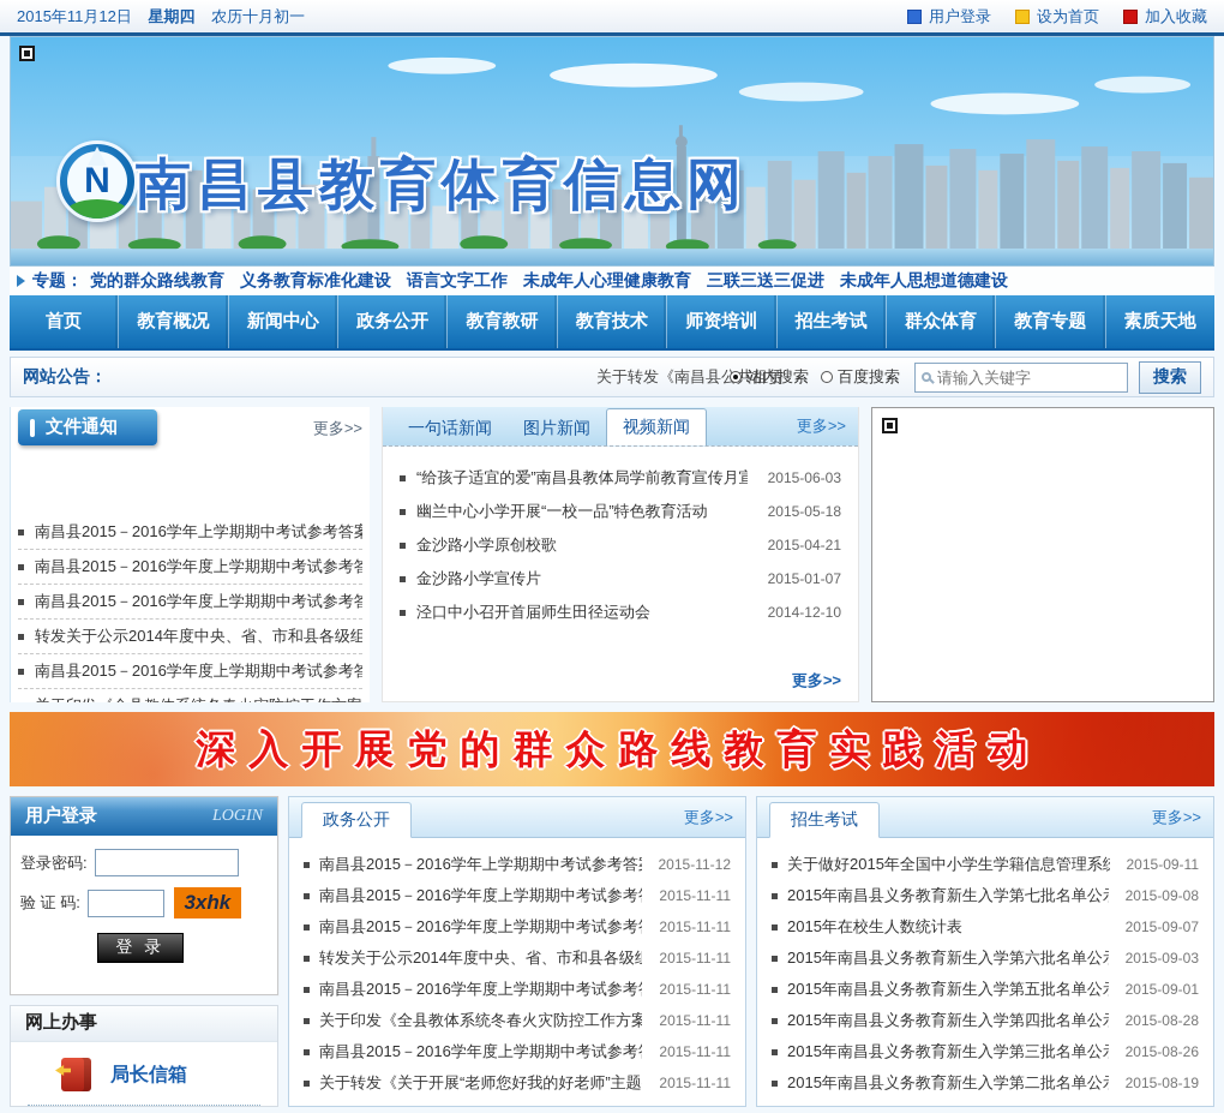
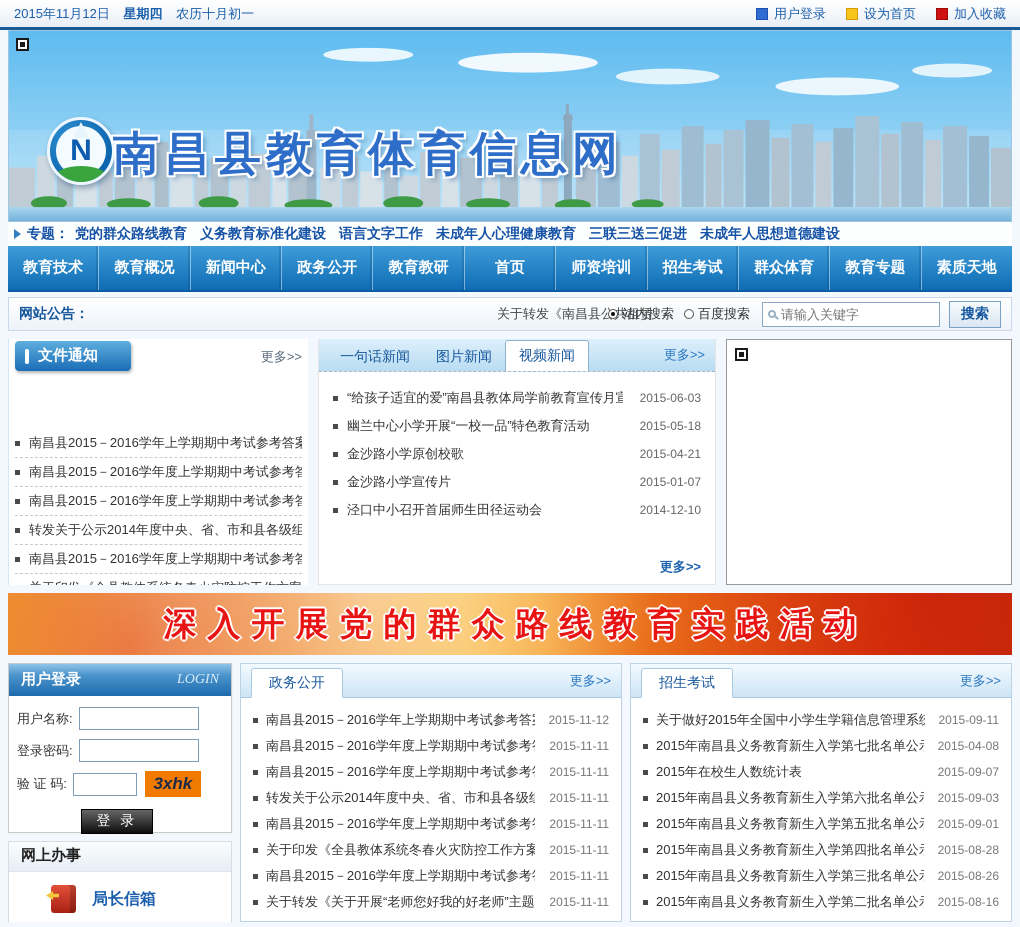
  2015年11月12日 星期四 农历十月初一
  用户登录
  设为首页
  加入收藏
  N
  南昌县教育体育信息网
  专题：
  党的群众路线教育 义务教育标准化建设 语言文字工作 未成年人心理健康教育 三联三送三促进 未成年人思想道德建设
- 首页
+ 教育技术
  教育概况
  新闻中心
  政务公开
  教育教研
- 教育技术
+ 首页
  师资培训
  招生考试
  群众体育
  教育专题
  素质天地
  网站公告：
  关于转发《南昌县共租赁
  站内搜索
  百度搜索
  请输入关键字
  搜索
  文件通知
  更多>>
  南昌县2015－2016学年上学期期中考试参考答案
  南昌县2015－2016学年度上学期期中考试参考答
  南昌县2015－2016学年度上学期期中考试参考答
  转发关于公示2014年度中央、省、市和县各级组
  南昌县2015－2016学年度上学期期中考试参考答
  一句话新闻
  图片新闻
  视频新闻
  更多>>
  “给孩子适宜的爱”南昌县教体局学前教育宣传月宣
  2015-06-03
  幽兰中心小学开展“一校一品”特色教育活动
  2015-05-18
  金沙路小学原创校歌
  2015-04-21
  金沙路小学宣传片
  2015-01-07
  泾口中小召开首届师生田径运动会
  2014-12-10
  更多>>
  深入开展党的群众路线教育实践活动
  用户登录
  LOGIN
+ 用户名称:
  登录密码:
  验 证 码:
  3xhk
  登 录
  网上办事
  局长信箱
  政务公开
  更多>>
  南昌县2015－2016学年上学期期中考试参考答
  2015-11-12
  南昌县2015－2016学年度上学期期中考试参考
  2015-11-11
  南昌县2015－2016学年度上学期期中考试参考
  2015-11-11
  转发关于公示2014年度中央、省、市和县各级
  2015-11-11
  南昌县2015－2016学年度上学期期中考试参考
  2015-11-11
  关于印发《全县教体系统冬春火灾防控工作方案
  2015-11-11
  南昌县2015－2016学年度上学期期中考试参考
  2015-11-11
  关于转发《关于开展“老师您好我的好老师”主题
  2015-11-11
  招生考试
  更多>>
  关于做好2015年全国中小学生学籍信息管理系
  2015-09-11
  2015年南昌县义务教育新生入学第七批名单公
- 2015-09-08
+ 2015-04-08
  2015年在校生人数统计表
  2015-09-07
  2015年南昌县义务教育新生入学第六批名单公
  2015-09-03
  2015年南昌县义务教育新生入学第五批名单公
  2015-09-01
  2015年南昌县义务教育新生入学第四批名单公
  2015-08-28
  2015年南昌县义务教育新生入学第三批名单公
  2015-08-26
  2015年南昌县义务教育新生入学第二批名单公
- 2015-08-19
+ 2015-08-16
